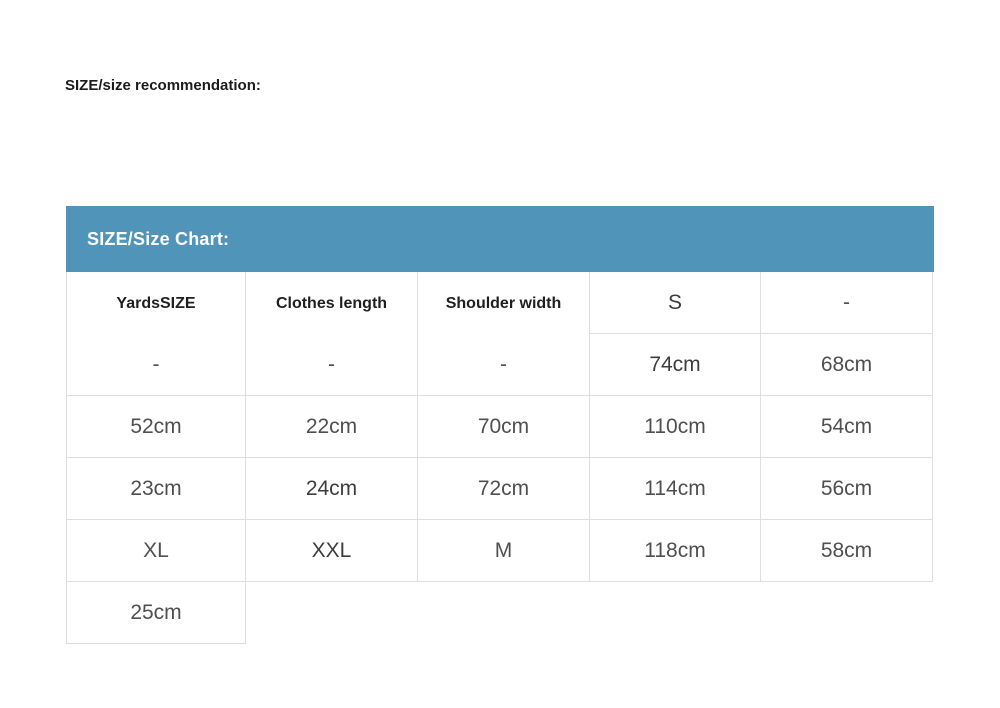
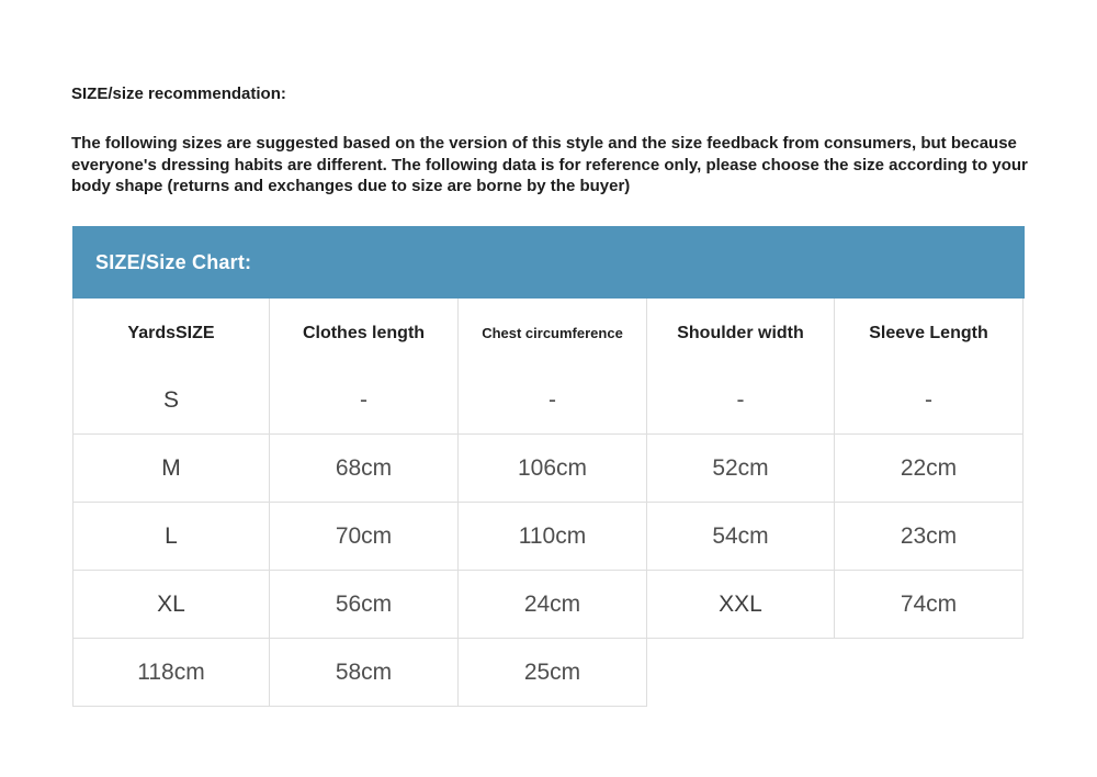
  SIZE/size recommendation:
+ The following sizes are suggested based on the version of this style and the size feedback from consumers, but because everyone's dressing habits are different. The following data is for reference only, please choose the size according to your body shape (returns and exchanges due to size are borne by the buyer)
  SIZE/Size Chart:
  YardsSIZE
  Clothes length
+ Chest circumference
  Shoulder width
+ Sleeve Length
  S
  -
  -
  -
  -
- 74cm
+ M
  68cm
+ 106cm
  52cm
  22cm
+ L
  70cm
  110cm
  54cm
  23cm
- 24cm
+ XL
- 72cm
- 114cm
  56cm
- XL
+ 24cm
  XXL
- M
+ 74cm
  118cm
  58cm
  25cm
